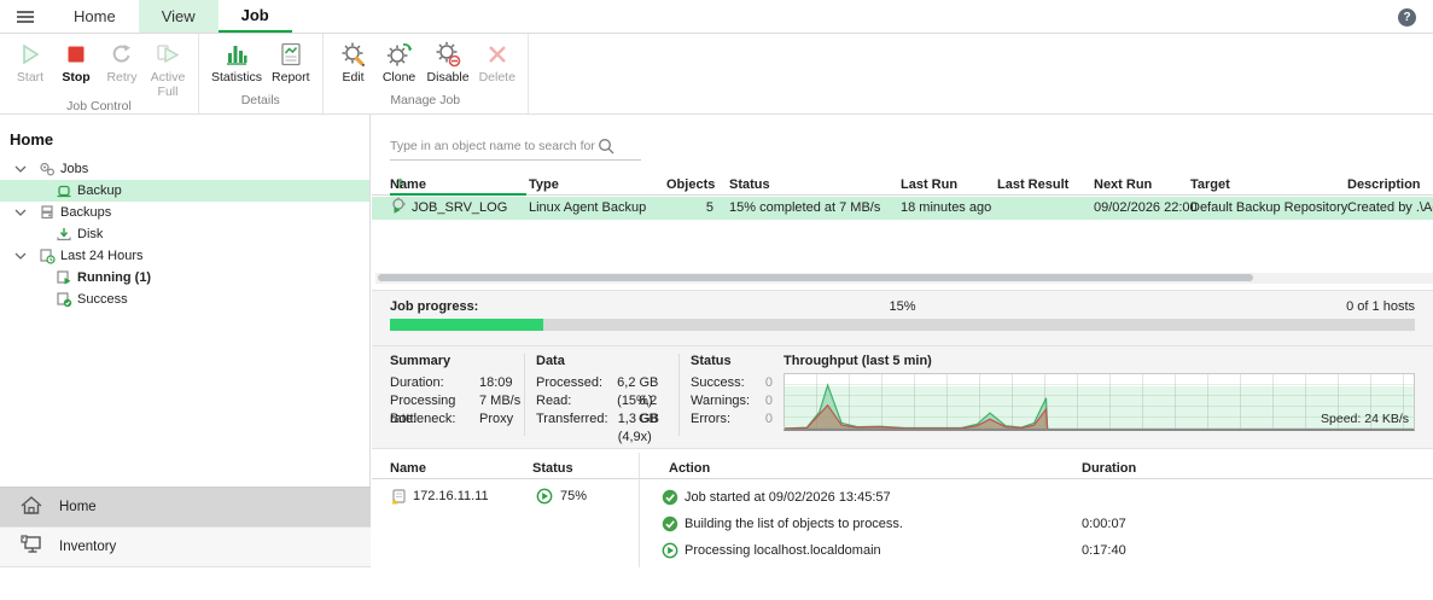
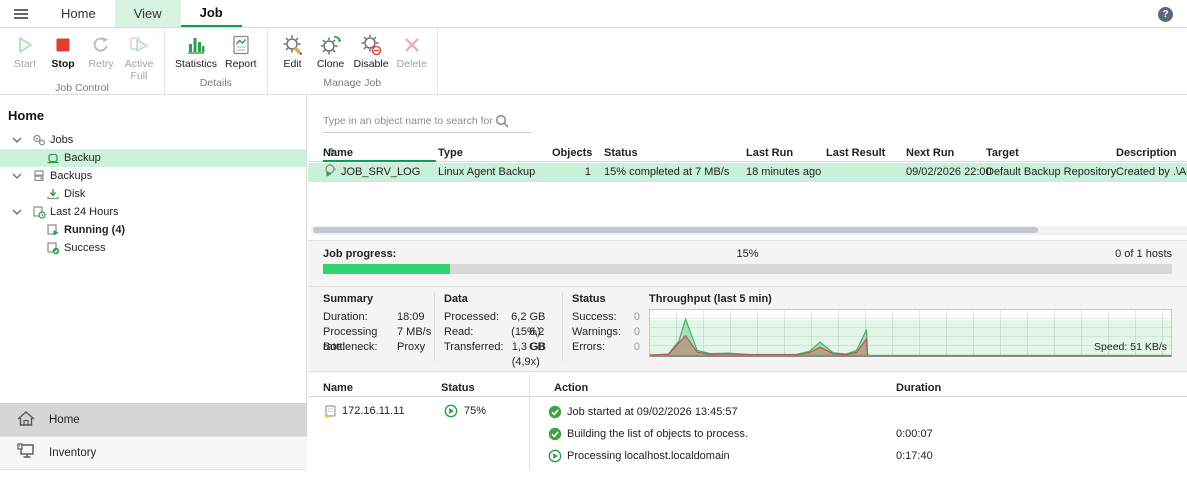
  Home
  View
  Job
  ?
  Start
  Stop
  Retry
  Active
  Full
  Job Control
  Statistics
  Report
  Details
  Edit
  Clone
  Disable
  Delete
  Manage Job
  Home
  Jobs
  Backup
  Backups
  Disk
  Last 24 Hours
- Running (1)
+ Running (4)
  Success
  Home
  Inventory
  Type in an object name to search for
  Name
  Type
  Objects
  Status
  Last Run
  Last Result
  Next Run
  Target
  Description
  JOB_SRV_LOG
  Linux Agent Backup
- 5
+ 1
  15% completed at 7 MB/s
  18 minutes ago
  09/02/2026 22:00
  Default Backup Repository
  Created by .\A
  Job progress:
  15%
  0 of 1 hosts
  Summary
  Duration:
  18:09
  Processing rate:
  7 MB/s
  Bottleneck:
  Proxy
  Data
  Processed:
  6,2 GB (15%)
  Read:
  6,2 GB
  Transferred:
  1,3 GB (4,9x)
  Status
  Success:
  0
  Warnings:
  0
  Errors:
  0
  Throughput (last 5 min)
- Speed: 24 KB/s
+ Speed: 51 KB/s
  Name
  Status
  Action
  Duration
  172.16.11.11
  75%
  Job started at 09/02/2026 13:45:57
  Building the list of objects to process.
  0:00:07
  Processing localhost.localdomain
  0:17:40
